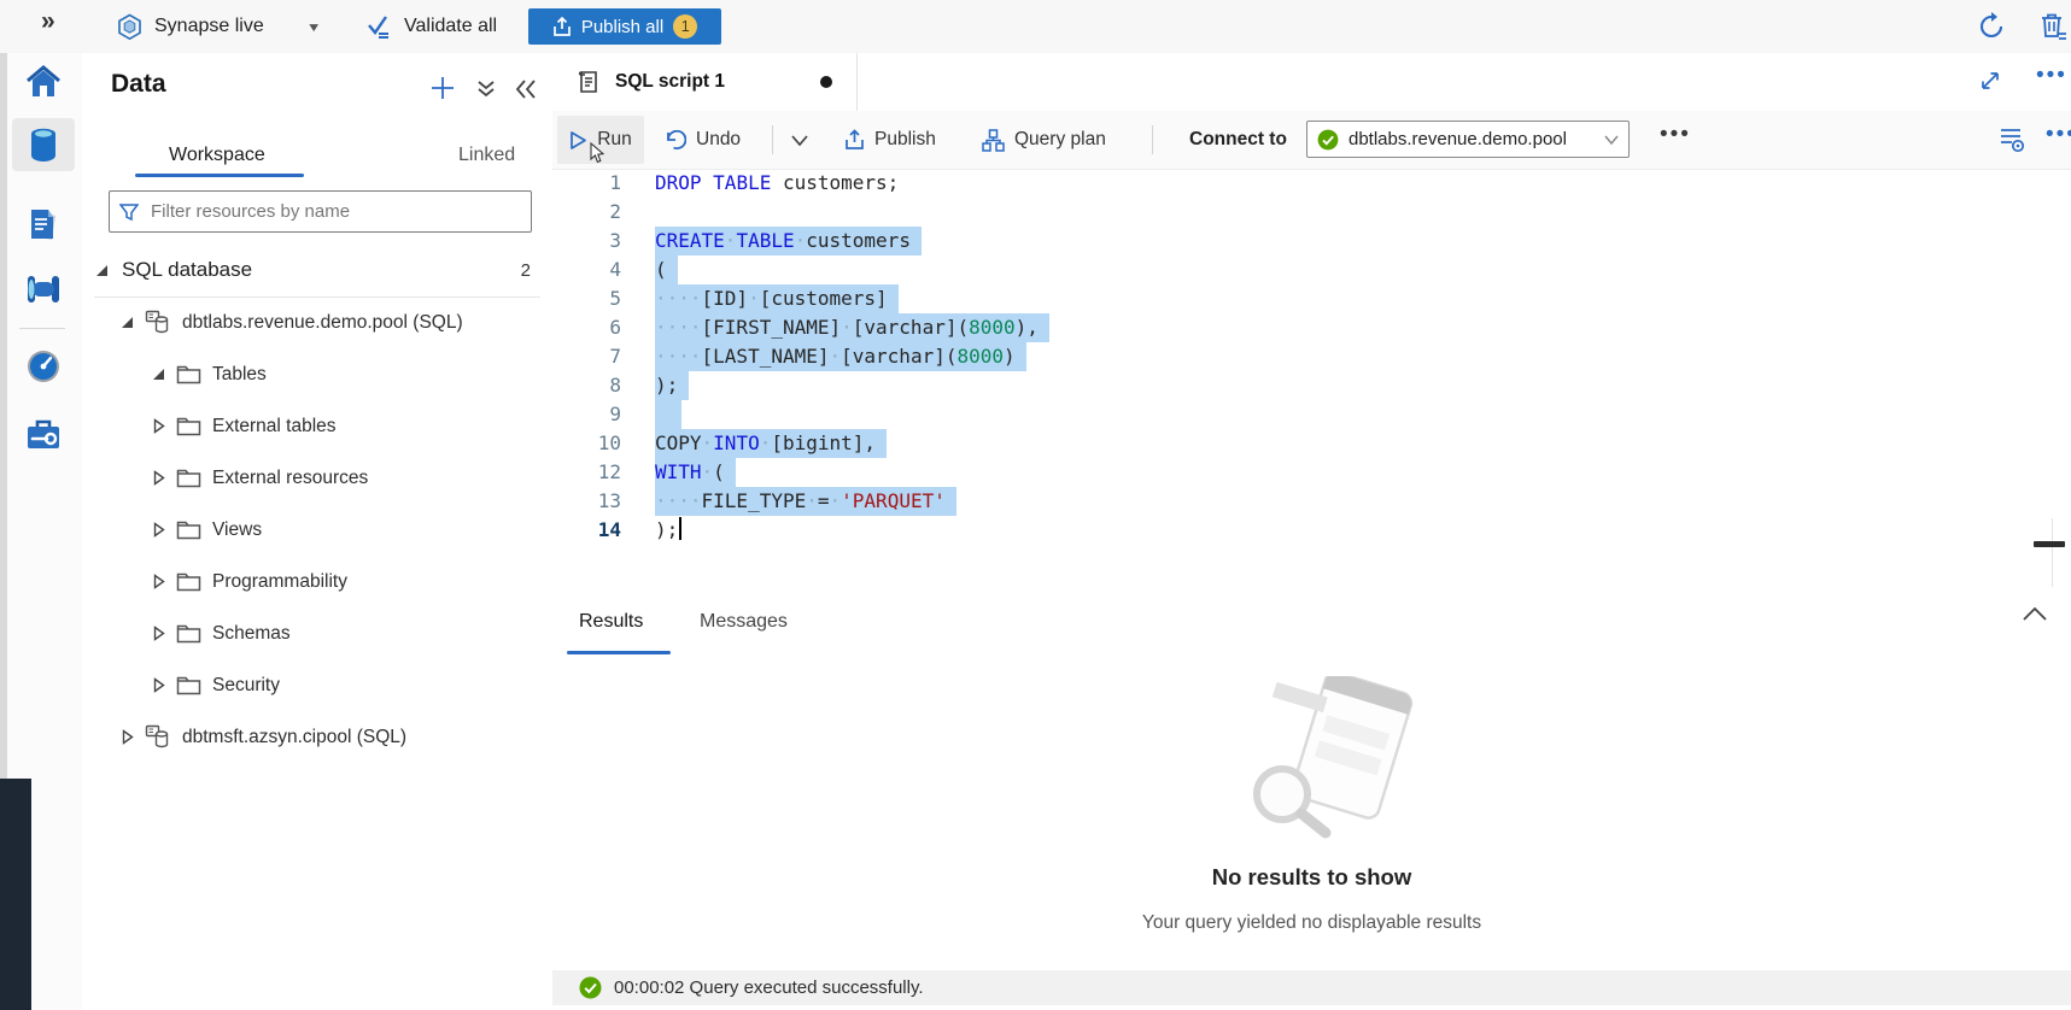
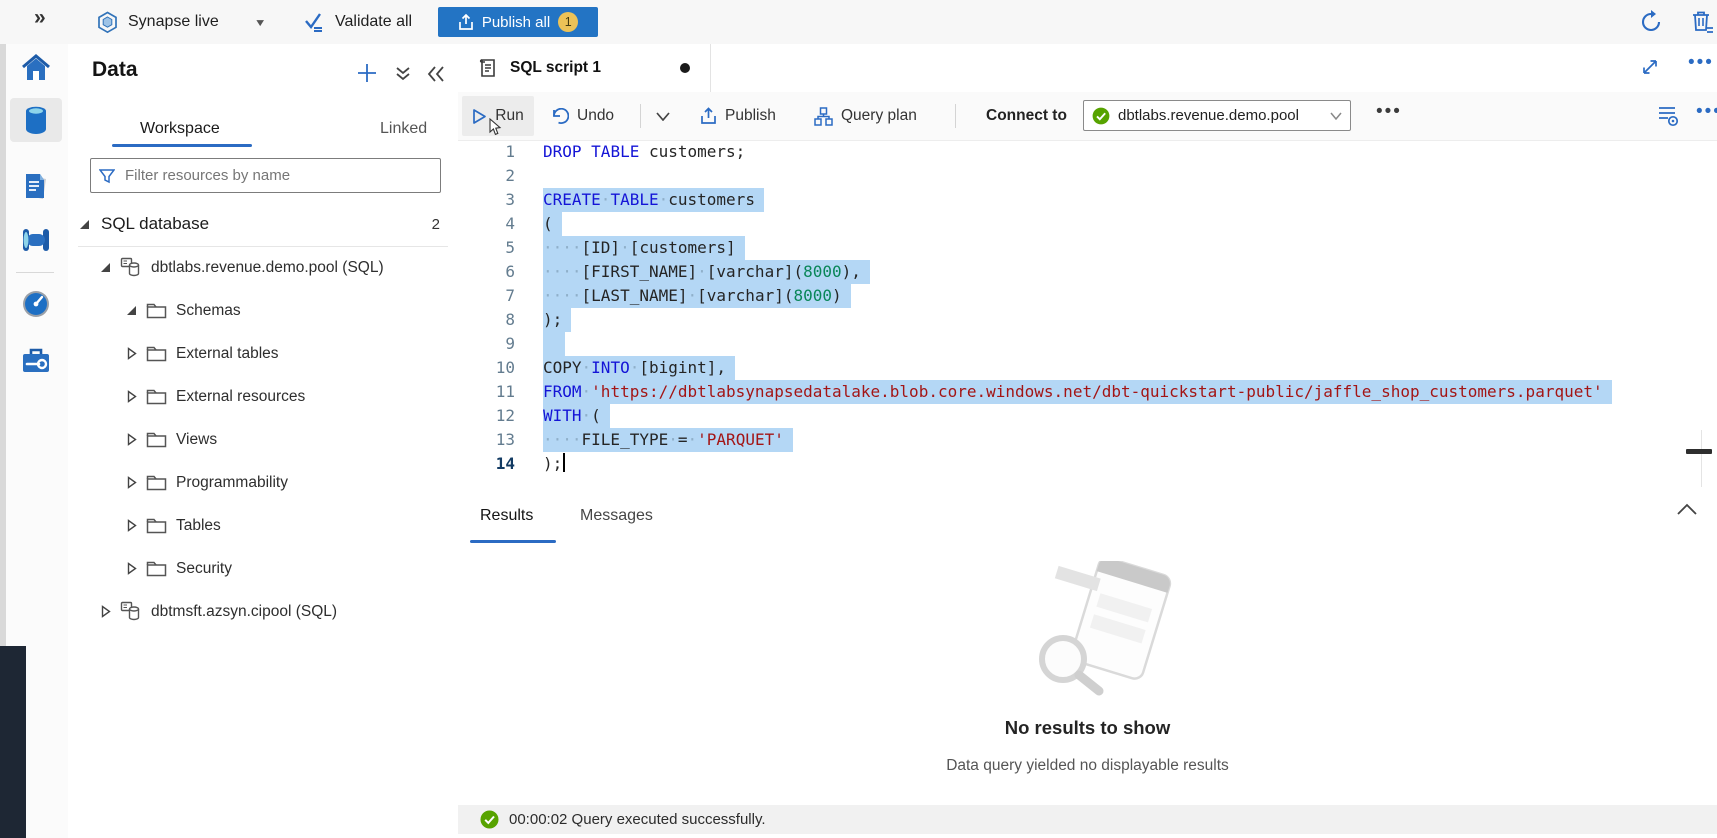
  »
  Synapse live
  ▼
  Validate all
  Publish all
  1
  Data
  Workspace
  Linked
  Filter resources by name
  SQL database
  2
  dbtlabs.revenue.demo.pool (SQL)
- Tables
+ Schemas
  External tables
  External resources
  Views
  Programmability
- Schemas
+ Tables
  Security
  dbtmsft.azsyn.cipool (SQL)
  SQL script 1
  •••
  Run
  Undo
  Publish
  Query plan
  Connect to
  dbtlabs.revenue.demo.pool
  •••
  1
  DROP TABLE customers;
  2
  3
  CREATE·TABLE·customers
  4
  (
  5
  ····[ID]·[customers]
  6
  ····[FIRST_NAME]·[varchar](8000),
  7
  ····[LAST_NAME]·[varchar](8000)
  8
  );
  9
  10
  COPY·INTO·[bigint],
+ 11
+ FROM·'https://dbtlabsynapsedatalake.blob.core.windows.net/dbt-quickstart-public/jaffle_shop_customers.parquet'
  12
  WITH·(
  13
  ····FILE_TYPE·=·'PARQUET'
  14
  );
  Results
  Messages
  No results to show
- Your query yielded no displayable results
+ Data query yielded no displayable results
  00:00:02 Query executed successfully.
